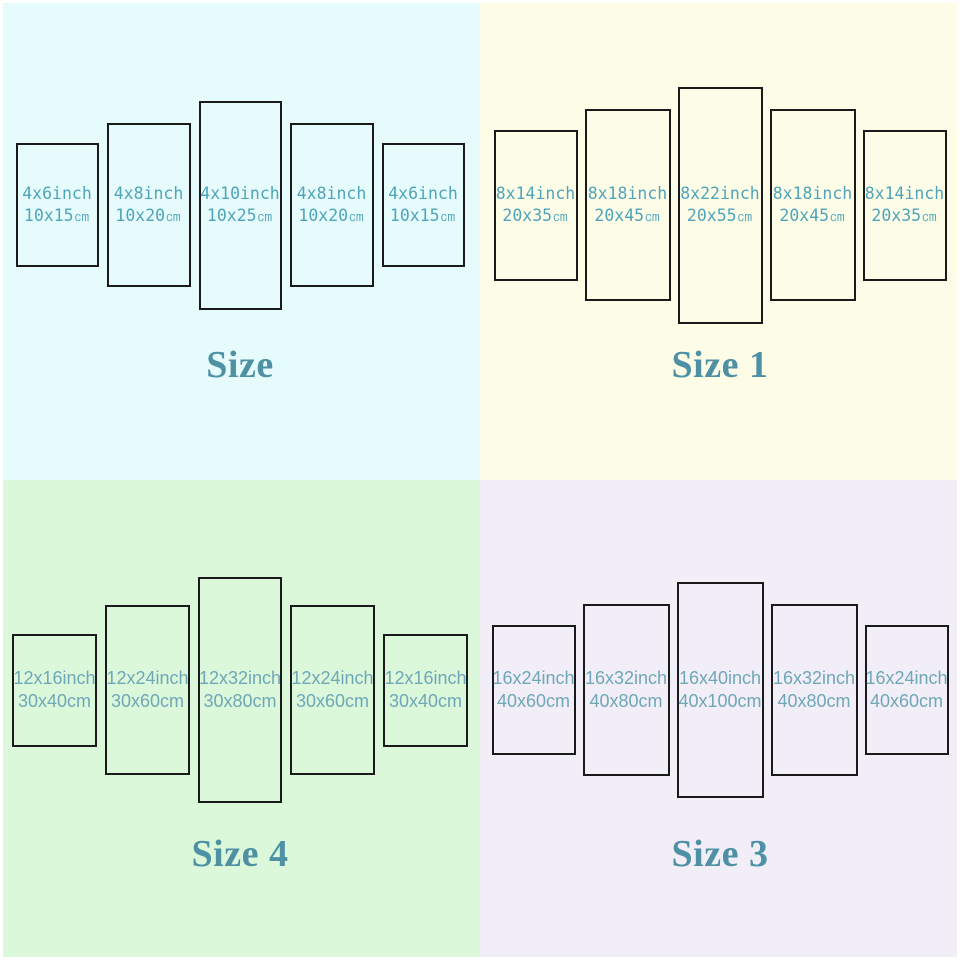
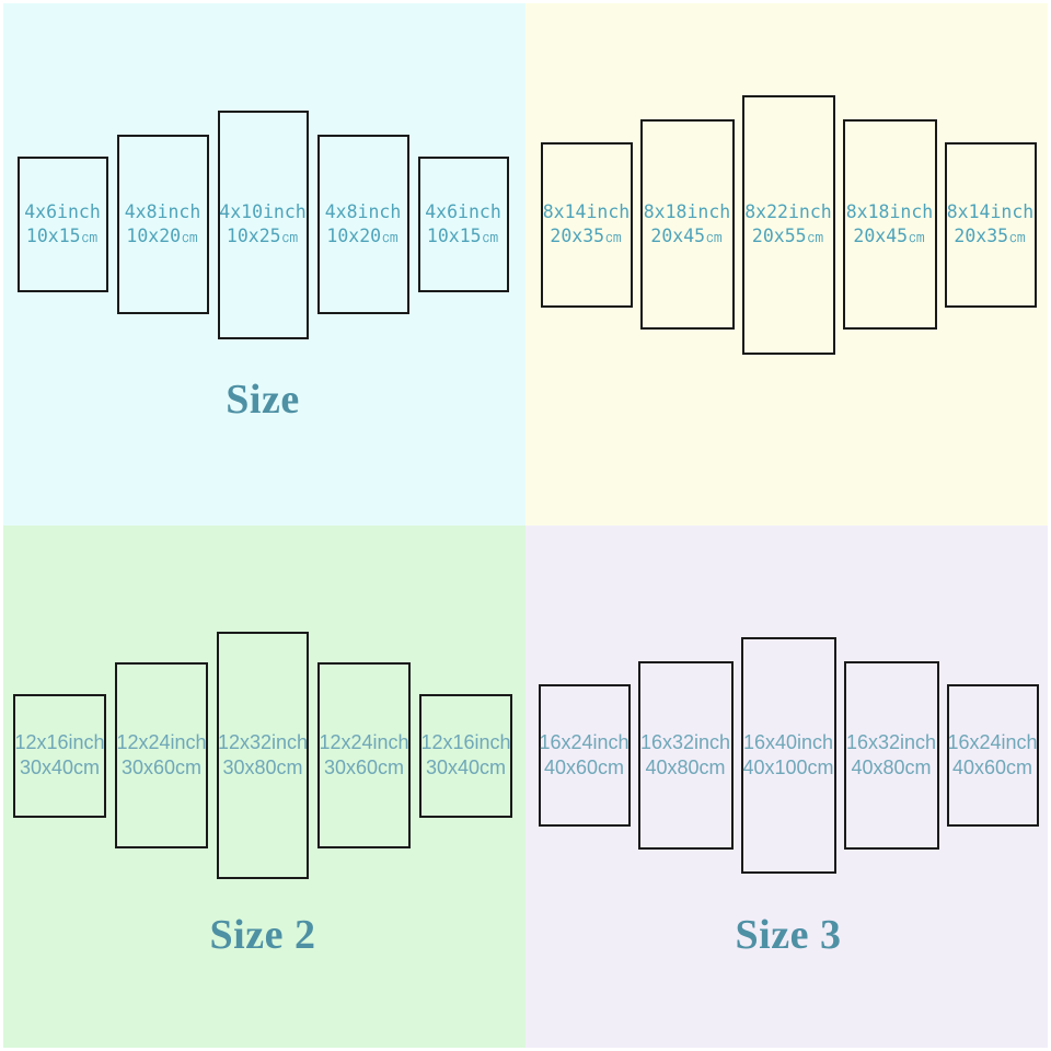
  4x6inch
  10x15㎝
  4x8inch
  10x20㎝
  4x10inch
  10x25㎝
  4x8inch
  10x20㎝
  4x6inch
  10x15㎝
  Size
  8x14inch
  20x35㎝
  8x18inch
  20x45㎝
  8x22inch
  20x55㎝
  8x18inch
  20x45㎝
  8x14inch
  20x35㎝
- Size 1
  12x16inch
  30x40cm
  12x24inch
  30x60cm
  12x32inch
  30x80cm
  12x24inch
  30x60cm
  12x16inch
  30x40cm
- Size 4
+ Size 2
  16x24inch
  40x60cm
  16x32inch
  40x80cm
  16x40inch
  40x100cm
  16x32inch
  40x80cm
  16x24inch
  40x60cm
  Size 3
